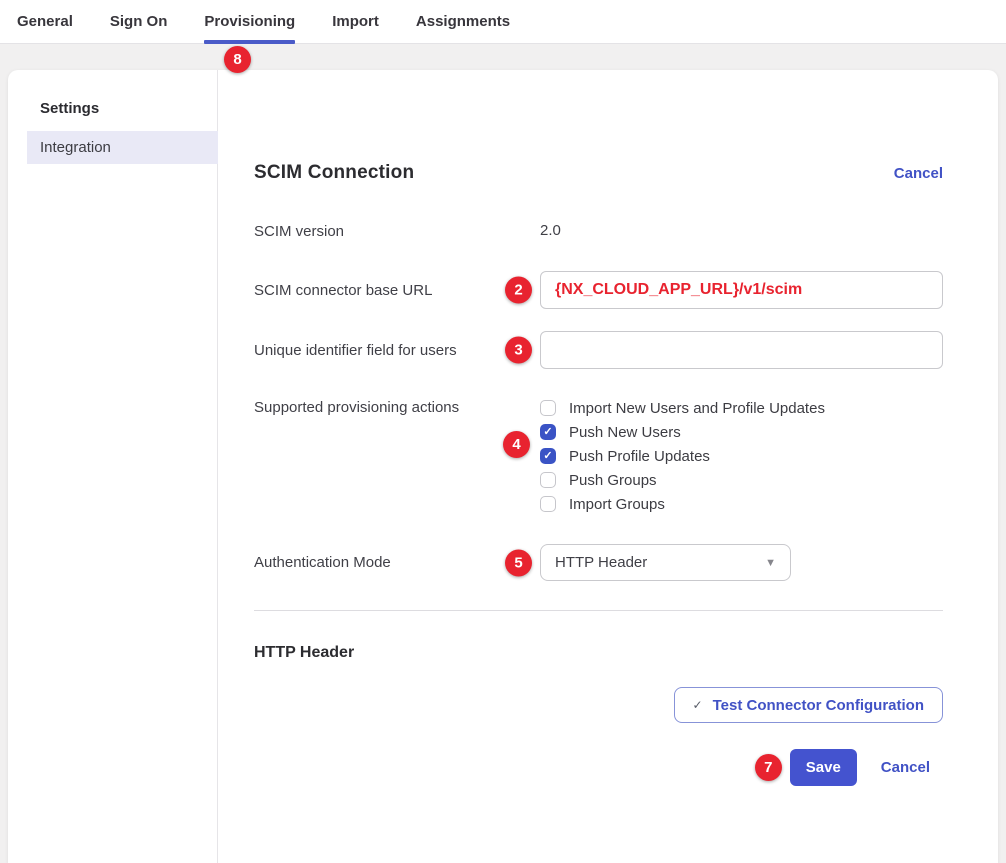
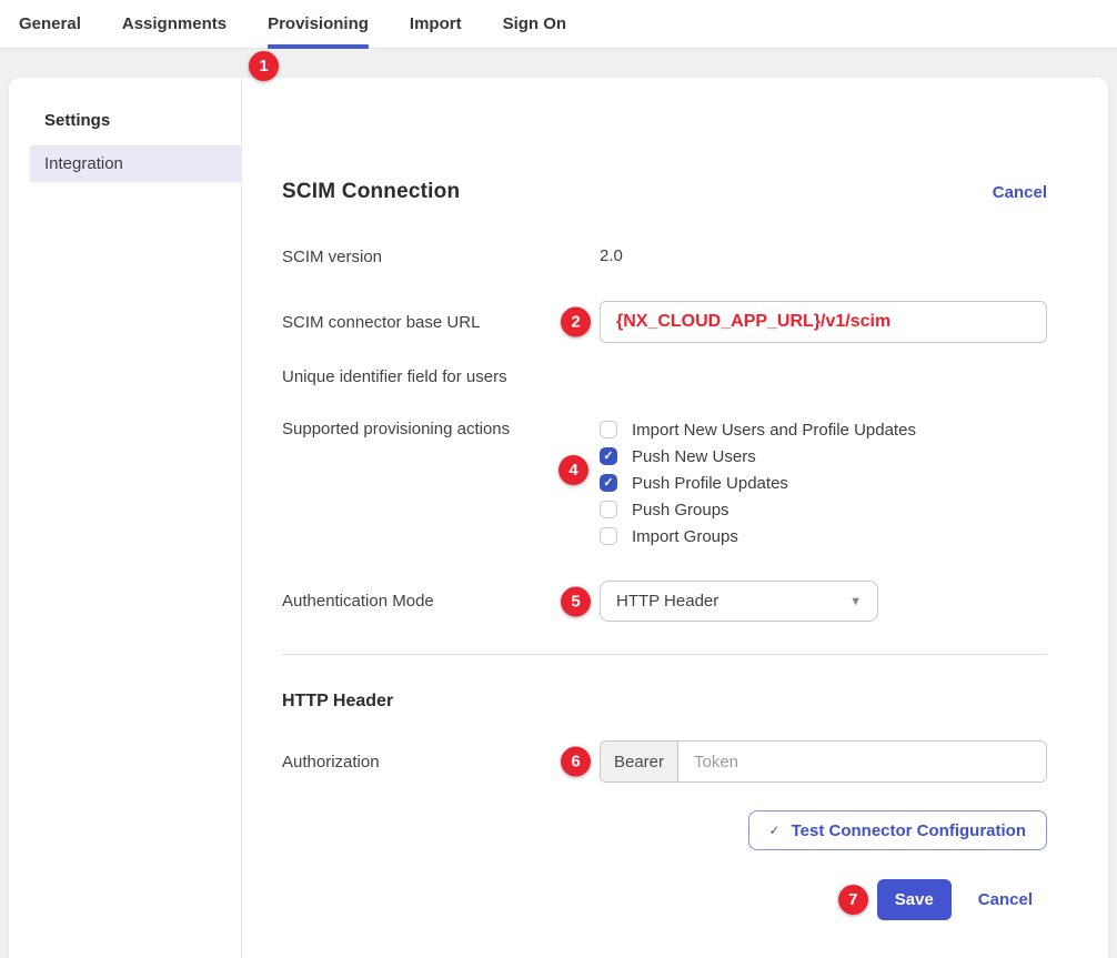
  General
- Sign On
+ Assignments
  Provisioning
  Import
- Assignments
+ Sign On
- 8
+ 1
  Settings
  Integration
  SCIM Connection
  Cancel
  SCIM version
  2.0
  SCIM connector base URL
  2
  {NX_CLOUD_APP_URL}/v1/scim
  Unique identifier field for users
- 3
  Supported provisioning actions
  4
  Import New Users and Profile Updates
  ✓
  Push New Users
  ✓
  Push Profile Updates
  Push Groups
  Import Groups
  Authentication Mode
  5
  HTTP Header
  ▼
  HTTP Header
+ Authorization
+ 6
+ Bearer
+ Token
  ✓
  Test Connector Configuration
  7
  Save
  Cancel
